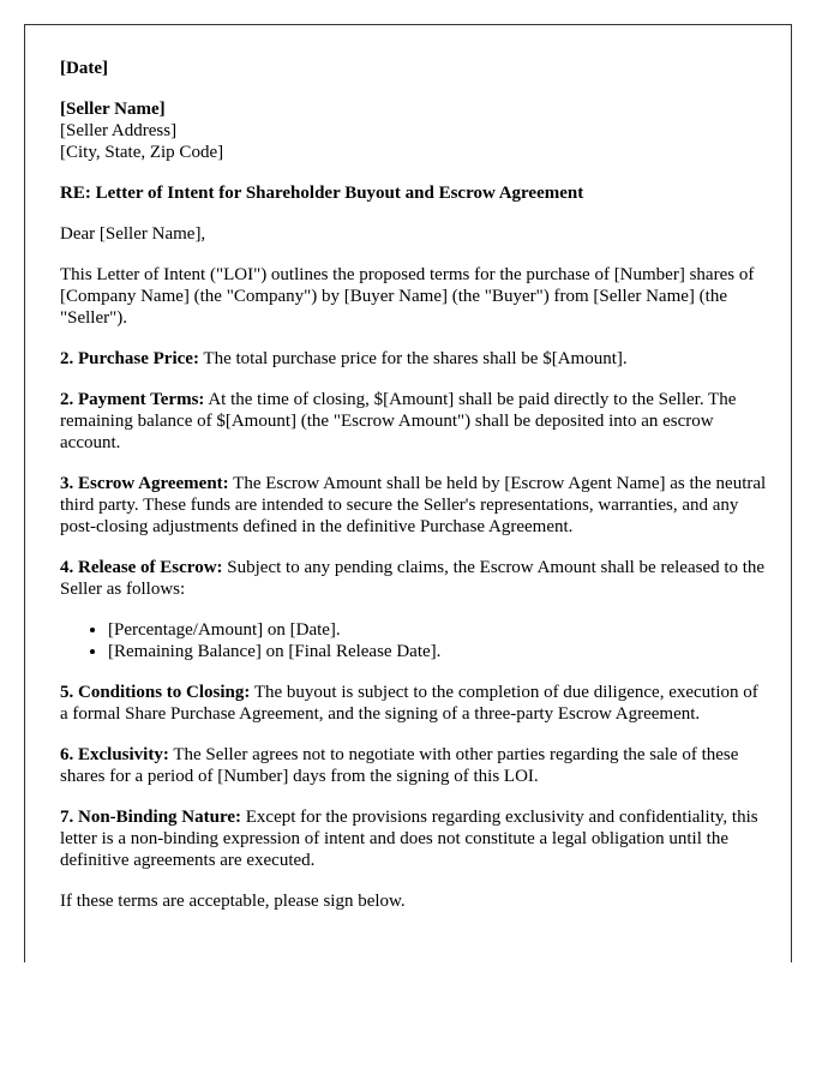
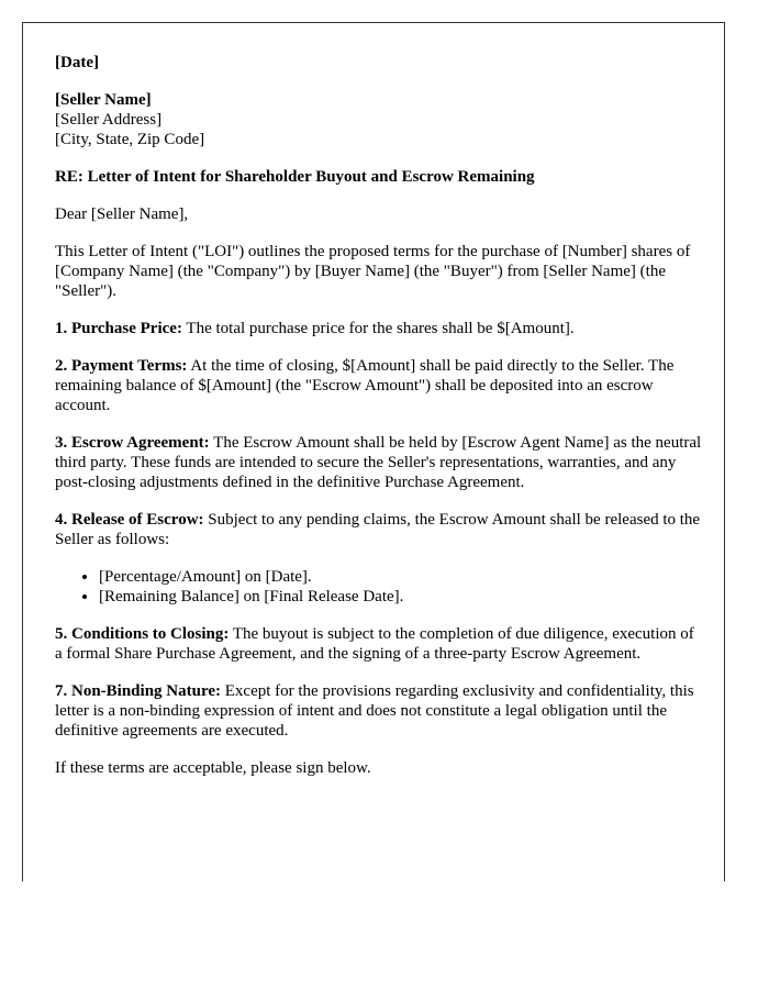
  [Date]
  [Seller Name]
  [Seller Address]
  [City, State, Zip Code]
- RE: Letter of Intent for Shareholder Buyout and Escrow Agreement
+ RE: Letter of Intent for Shareholder Buyout and Escrow Remaining
  Dear [Seller Name],
  This Letter of Intent ("LOI") outlines the proposed terms for the purchase of [Number] shares of [Company Name] (the "Company") by [Buyer Name] (the "Buyer") from [Seller Name] (the "Seller").
- 2. Purchase Price: The total purchase price for the shares shall be $[Amount].
+ 1. Purchase Price: The total purchase price for the shares shall be $[Amount].
  2. Payment Terms: At the time of closing, $[Amount] shall be paid directly to the Seller. The remaining balance of $[Amount] (the "Escrow Amount") shall be deposited into an escrow account.
  3. Escrow Agreement: The Escrow Amount shall be held by [Escrow Agent Name] as the neutral third party. These funds are intended to secure the Seller's representations, warranties, and any post-closing adjustments defined in the definitive Purchase Agreement.
  4. Release of Escrow: Subject to any pending claims, the Escrow Amount shall be released to the Seller as follows:
  [Percentage/Amount] on [Date].
  [Remaining Balance] on [Final Release Date].
  5. Conditions to Closing: The buyout is subject to the completion of due diligence, execution of a formal Share Purchase Agreement, and the signing of a three-party Escrow Agreement.
- 6. Exclusivity: The Seller agrees not to negotiate with other parties regarding the sale of these shares for a period of [Number] days from the signing of this LOI.
  7. Non-Binding Nature: Except for the provisions regarding exclusivity and confidentiality, this letter is a non-binding expression of intent and does not constitute a legal obligation until the definitive agreements are executed.
  If these terms are acceptable, please sign below.
